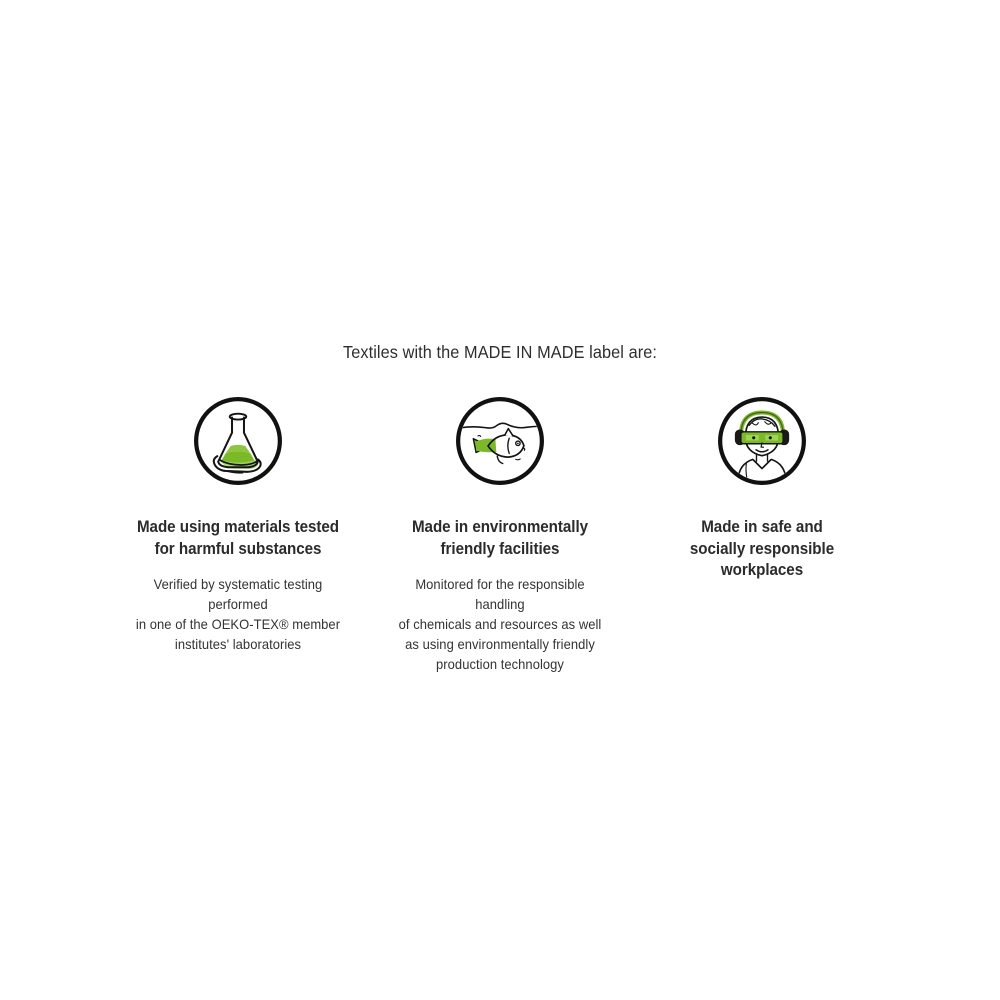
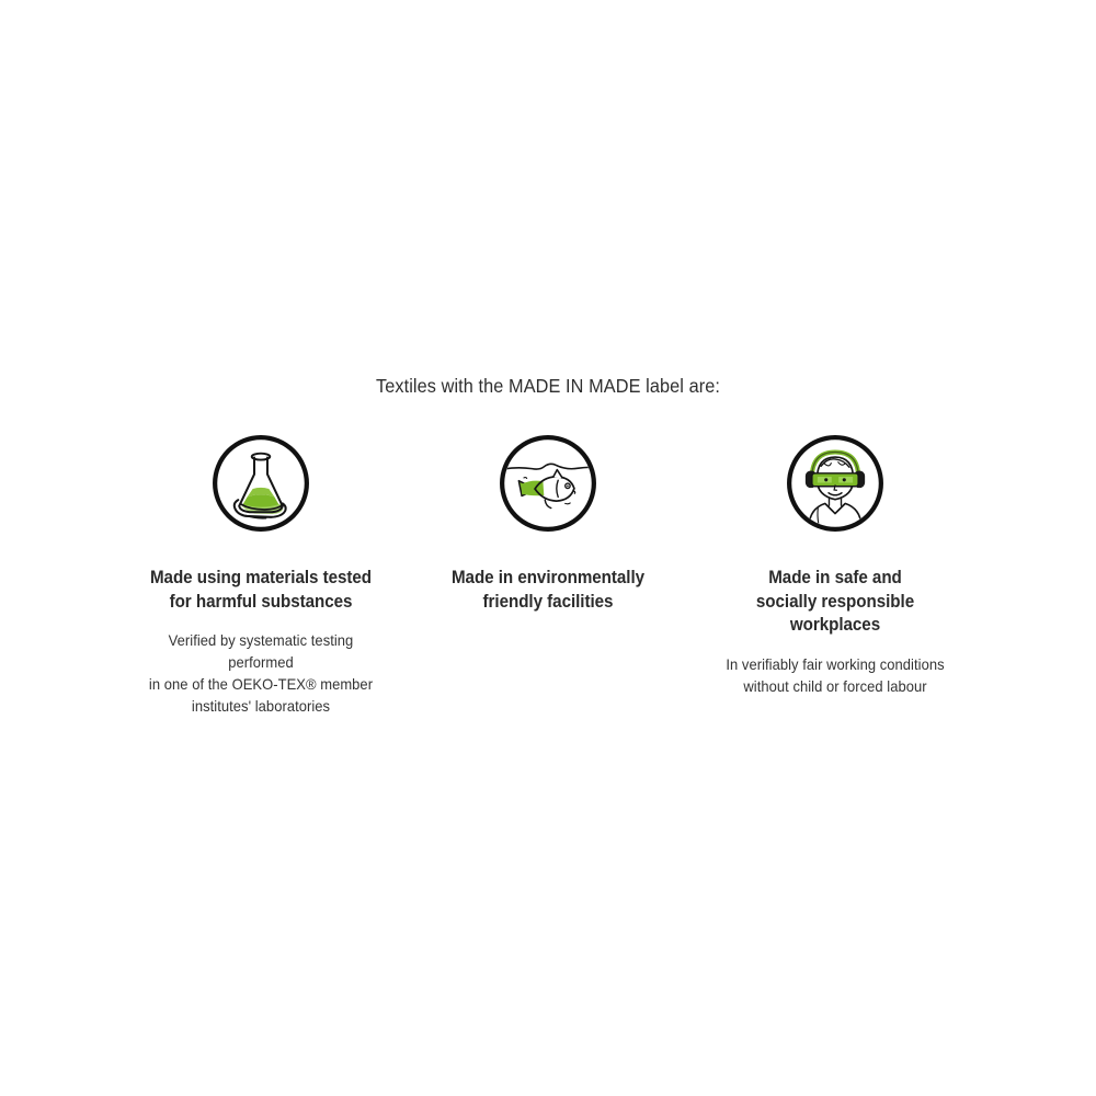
  Textiles with the MADE IN MADE label are:
  Made using materials tested
  for harmful substances
  Verified by systematic testing performed
  in one of the OEKO-TEX® member
  institutes' laboratories
  Made in environmentally
  friendly facilities
- Monitored for the responsible handling
- of chemicals and resources as well
- as using environmentally friendly
- production technology
  Made in safe and
  socially responsible
  workplaces
+ In verifiably fair working conditions
+ without child or forced labour
